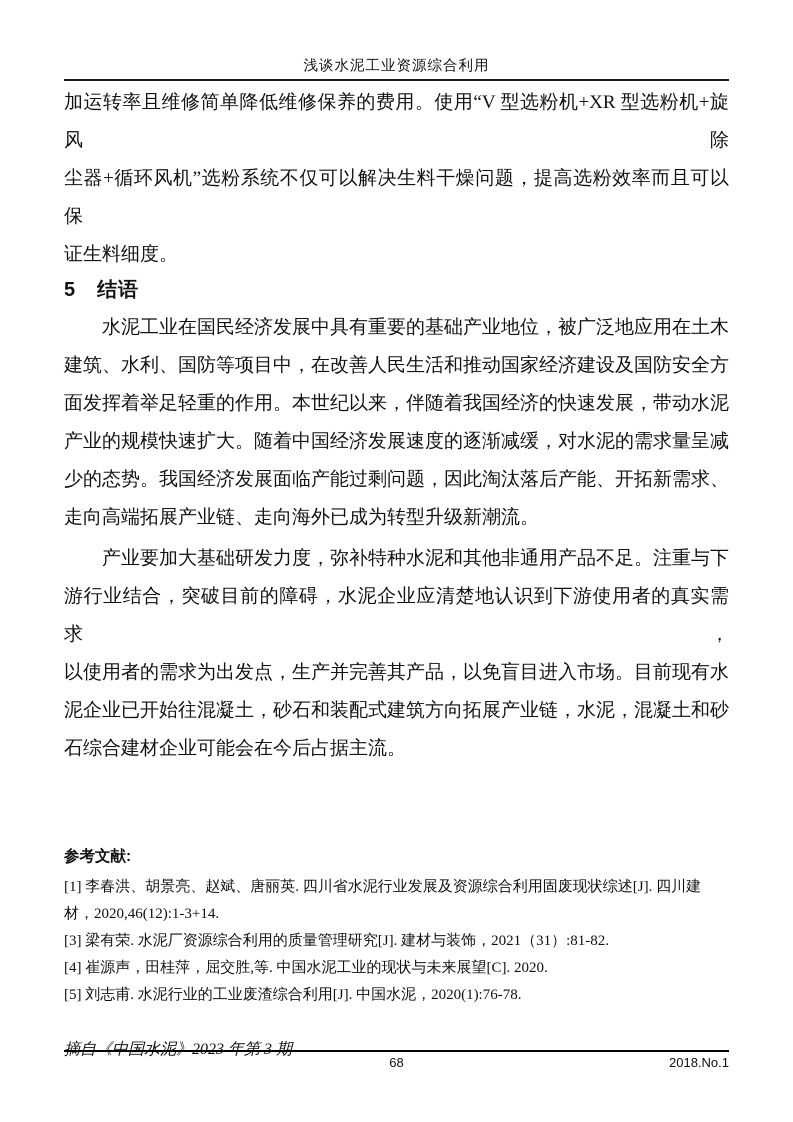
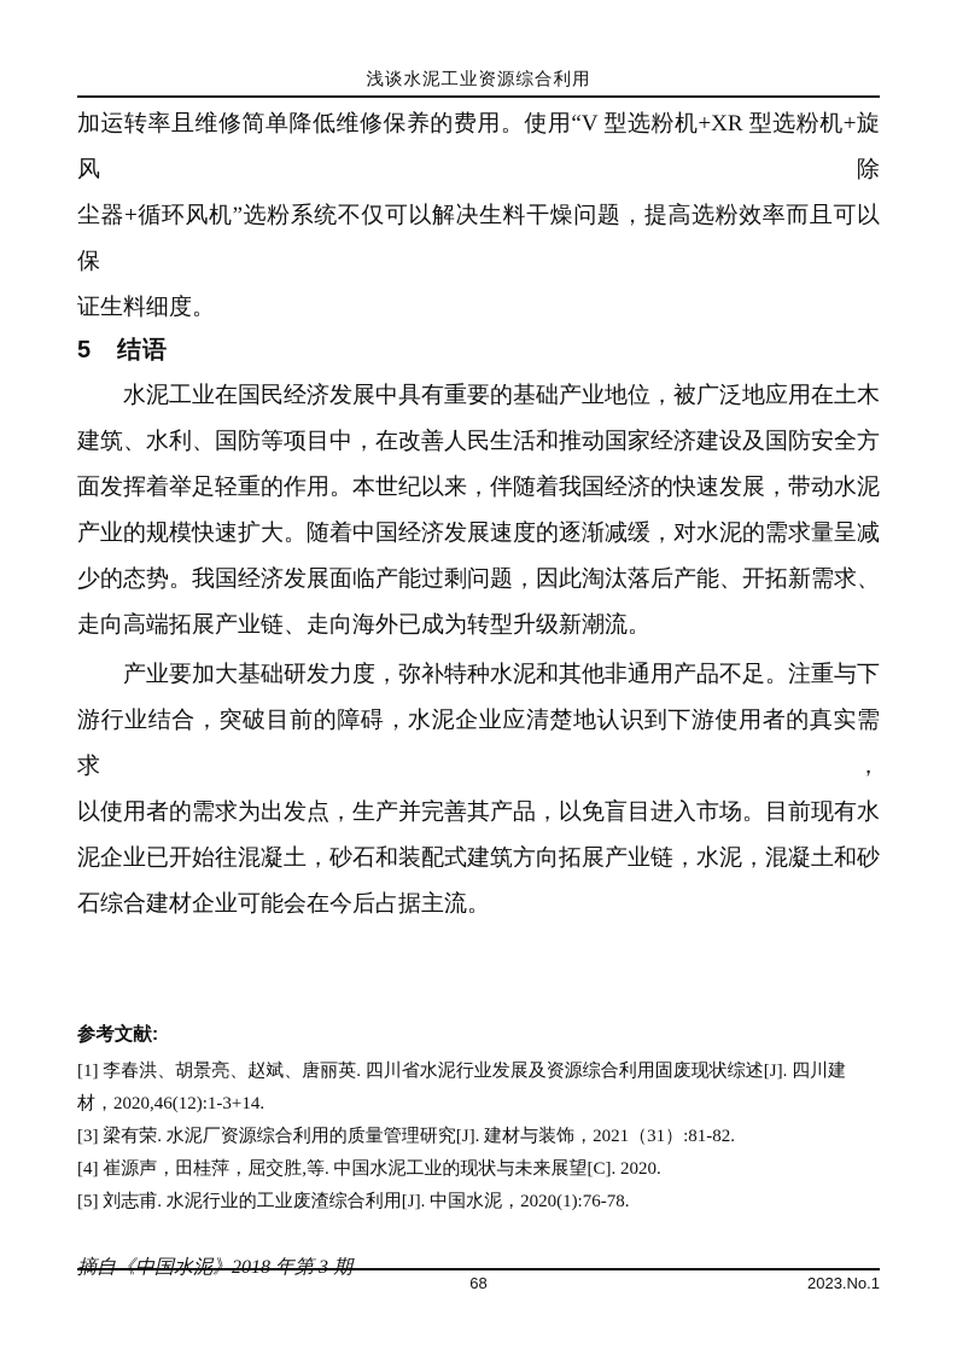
  浅谈水泥工业资源综合利用
  加运转率且维修简单降低维修保养的费用。使用“V 型选粉机+XR 型选粉机+旋风除
  尘器+循环风机”选粉系统不仅可以解决生料干燥问题，提高选粉效率而且可以保
  证生料细度。
  5 结语
  水泥工业在国民经济发展中具有重要的基础产业地位，被广泛地应用在土木
  建筑、水利、国防等项目中，在改善人民生活和推动国家经济建设及国防安全方
  面发挥着举足轻重的作用。本世纪以来，伴随着我国经济的快速发展，带动水泥
  产业的规模快速扩大。随着中国经济发展速度的逐渐减缓，对水泥的需求量呈减
  少的态势。我国经济发展面临产能过剩问题，因此淘汰落后产能、开拓新需求、
  走向高端拓展产业链、走向海外已成为转型升级新潮流。
  产业要加大基础研发力度，弥补特种水泥和其他非通用产品不足。注重与下
  游行业结合，突破目前的障碍，水泥企业应清楚地认识到下游使用者的真实需求，
  以使用者的需求为出发点，生产并完善其产品，以免盲目进入市场。目前现有水
  泥企业已开始往混凝土，砂石和装配式建筑方向拓展产业链，水泥，混凝土和砂
  石综合建材企业可能会在今后占据主流。
  参考文献:
  [1] 李春洪、胡景亮、赵斌、唐丽英. 四川省水泥行业发展及资源综合利用固废现状综述[J]. 四川建材，2020,46(12):1-3+14.
  [3] 梁有荣. 水泥厂资源综合利用的质量管理研究[J]. 建材与装饰，2021（31）:81-82.
  [4] 崔源声，田桂萍，屈交胜,等. 中国水泥工业的现状与未来展望[C]. 2020.
  [5] 刘志甫. 水泥行业的工业废渣综合利用[J]. 中国水泥，2020(1):76-78.
- 摘自《中国水泥》2023 年第 3 期
+ 摘自《中国水泥》2018 年第 3 期
  68
- 2018.No.1
+ 2023.No.1
